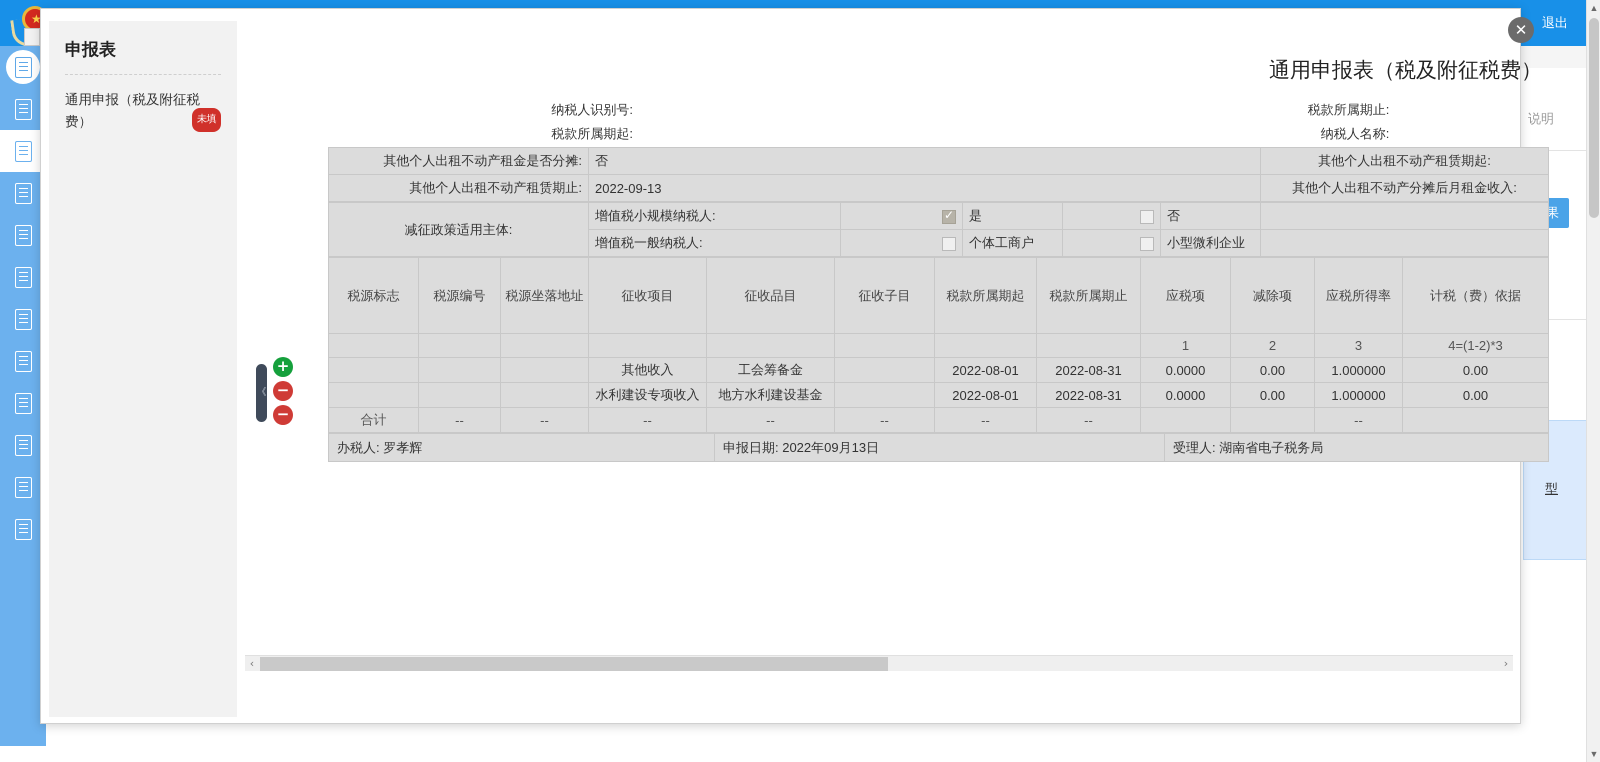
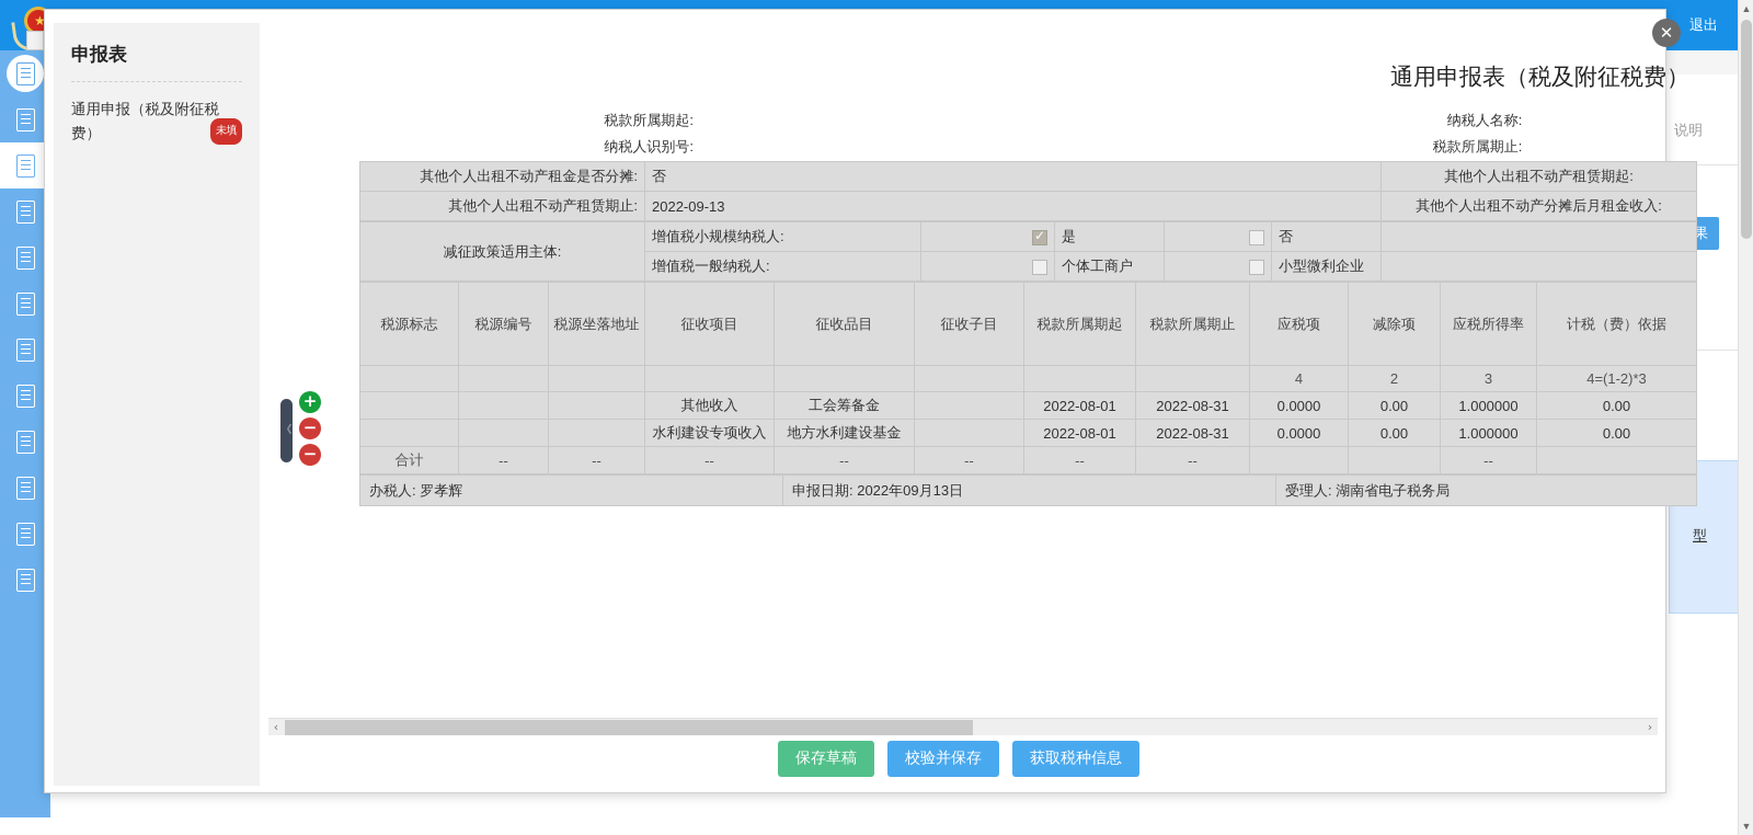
  ★
  退出
  说明
  型
  ▲
  ▼
  ✕
  申报表
  通用申报（税及附征税费）
  未填
  《
  +
  −
  −
  通用申报表（税及附征税费）
- 纳税人识别号:
+ 税款所属期起:
- 税款所属期止:
+ 纳税人名称:
- 税款所属期起:
+ 纳税人识别号:
- 纳税人名称:
+ 税款所属期止:
  其他个人出租不动产租金是否分摊:	否	其他个人出租不动产租赁期起:
  其他个人出租不动产租赁期止:	2022-09-13	其他个人出租不动产分摊后月租金收入:
  减征政策适用主体:	增值税小规模纳税人:		是		否
  增值税一般纳税人:		个体工商户		小型微利企业
  税源标志	税源编号	税源坐落地址	征收项目	征收品目	征收子目	税款所属期起	税款所属期止	应税项	减除项	应税所得率	计税（费）依据
- 								1	2	3	4=(1-2)*3
+ 								4	2	3	4=(1-2)*3
  			其他收入	工会筹备金		2022-08-01	2022-08-31	0.0000	0.00	1.000000	0.00
  			水利建设专项收入	地方水利建设基金		2022-08-01	2022-08-31	0.0000	0.00	1.000000	0.00
  合计	--	--	--	--	--	--	--			--
  办税人: 罗孝辉	申报日期: 2022年09月13日	受理人: 湖南省电子税务局
  ‹
  ›
+ 保存草稿
+ 校验并保存
+ 获取税种信息
